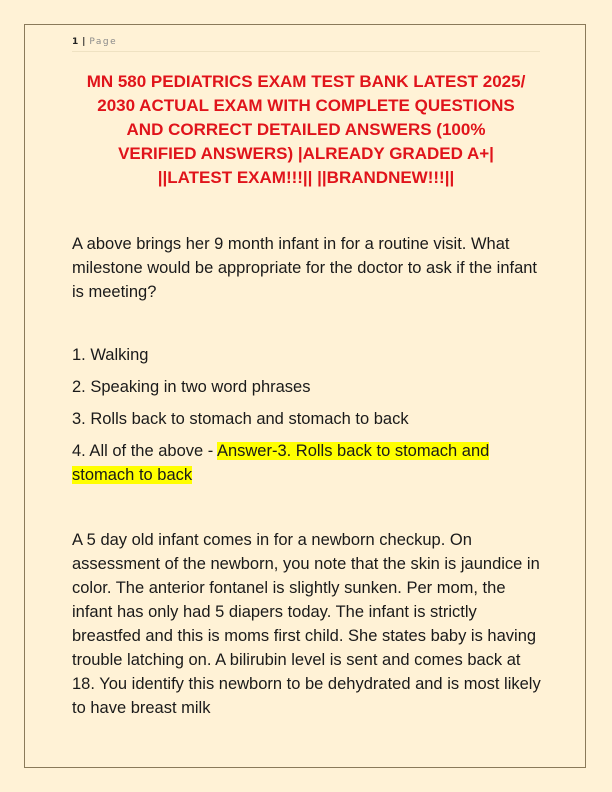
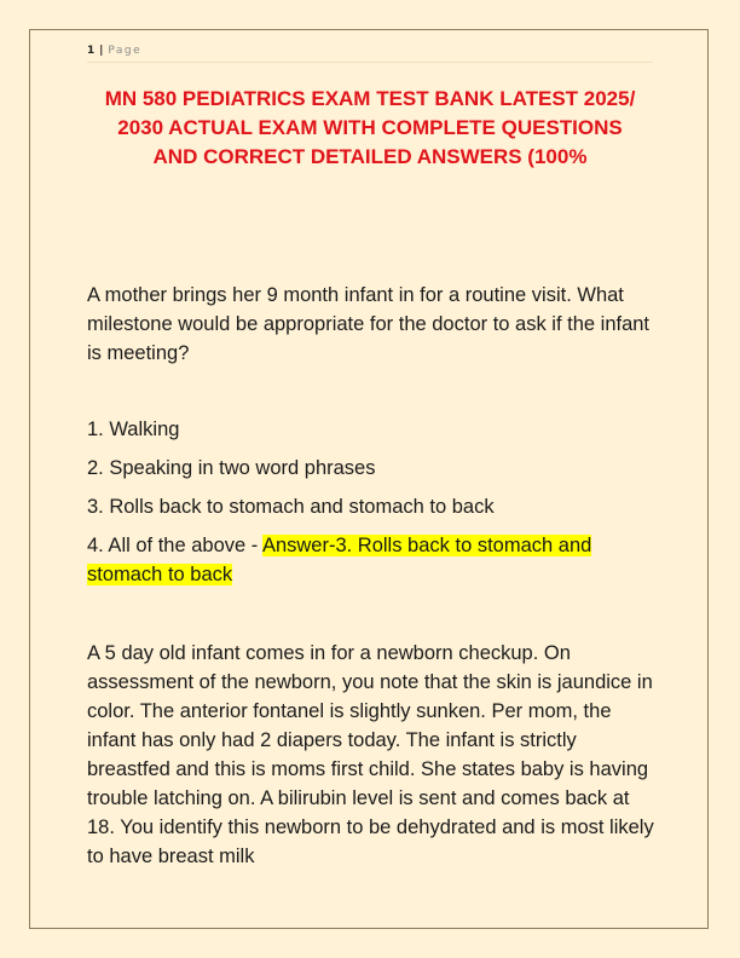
  1 | Page
  MN 580 PEDIATRICS EXAM TEST BANK LATEST 2025/
  2030 ACTUAL EXAM WITH COMPLETE QUESTIONS
  AND CORRECT DETAILED ANSWERS (100%
- VERIFIED ANSWERS) |ALREADY GRADED A+|
- ||LATEST EXAM!!!|| ||BRANDNEW!!!||
- A above brings her 9 month infant in for a routine visit. What milestone would be appropriate for the doctor to ask if the infant is meeting?
+ A mother brings her 9 month infant in for a routine visit. What milestone would be appropriate for the doctor to ask if the infant is meeting?
  1. Walking
  2. Speaking in two word phrases
  3. Rolls back to stomach and stomach to back
  4. All of the above - Answer-3. Rolls back to stomach and stomach to back
- A 5 day old infant comes in for a newborn checkup. On assessment of the newborn, you note that the skin is jaundice in color. The anterior fontanel is slightly sunken. Per mom, the infant has only had 5 diapers today. The infant is strictly breastfed and this is moms first child. She states baby is having trouble latching on. A bilirubin level is sent and comes back at 18. You identify this newborn to be dehydrated and is most likely to have breast milk
+ A 5 day old infant comes in for a newborn checkup. On assessment of the newborn, you note that the skin is jaundice in color. The anterior fontanel is slightly sunken. Per mom, the infant has only had 2 diapers today. The infant is strictly breastfed and this is moms first child. She states baby is having trouble latching on. A bilirubin level is sent and comes back at 18. You identify this newborn to be dehydrated and is most likely to have breast milk
